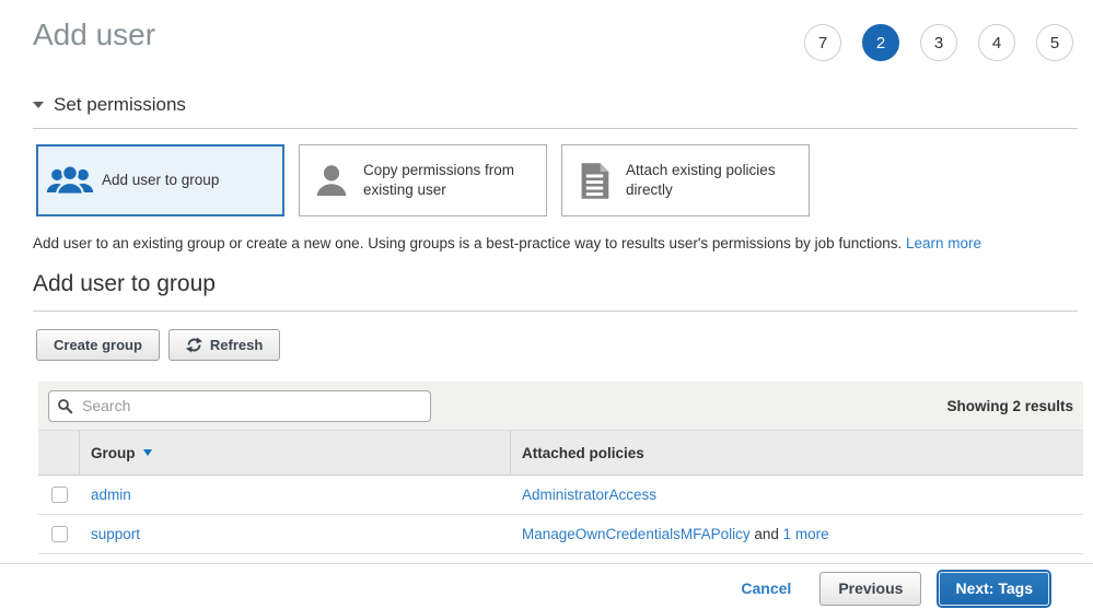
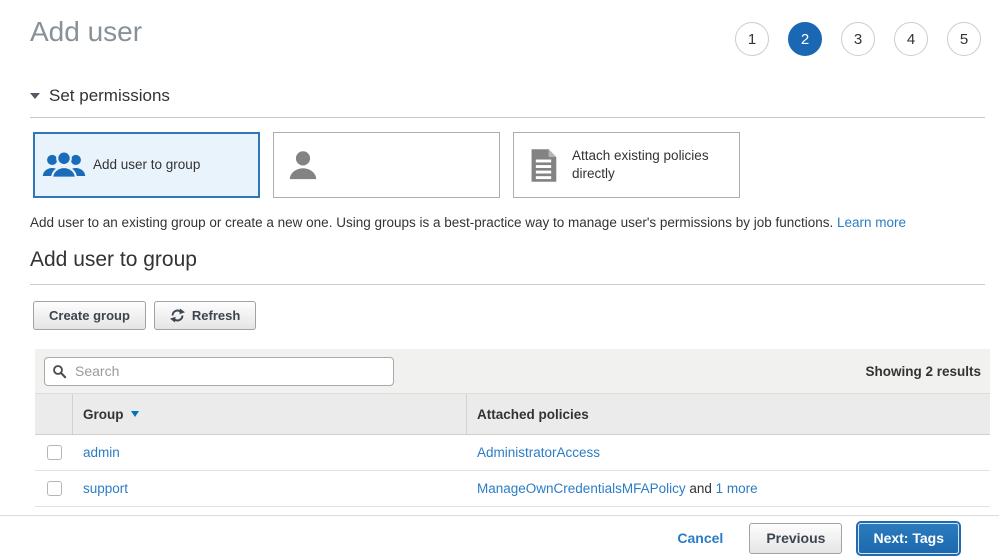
  Add user
- 7
+ 1
  2
  3
  4
  5
  Set permissions
  Add user to group
- Copy permissions from existing user
  Attach existing policies directly
- Add user to an existing group or create a new one. Using groups is a best-practice way to results user's permissions by job functions. Learn more
+ Add user to an existing group or create a new one. Using groups is a best-practice way to manage user's permissions by job functions. Learn more
  Add user to group
  Create group
  Refresh
  Search
  Showing 2 results
  Group
  Attached policies
  admin
  AdministratorAccess
  support
  ManageOwnCredentialsMFAPolicy
  and
  1 more
  Cancel
  Previous
  Next: Tags
